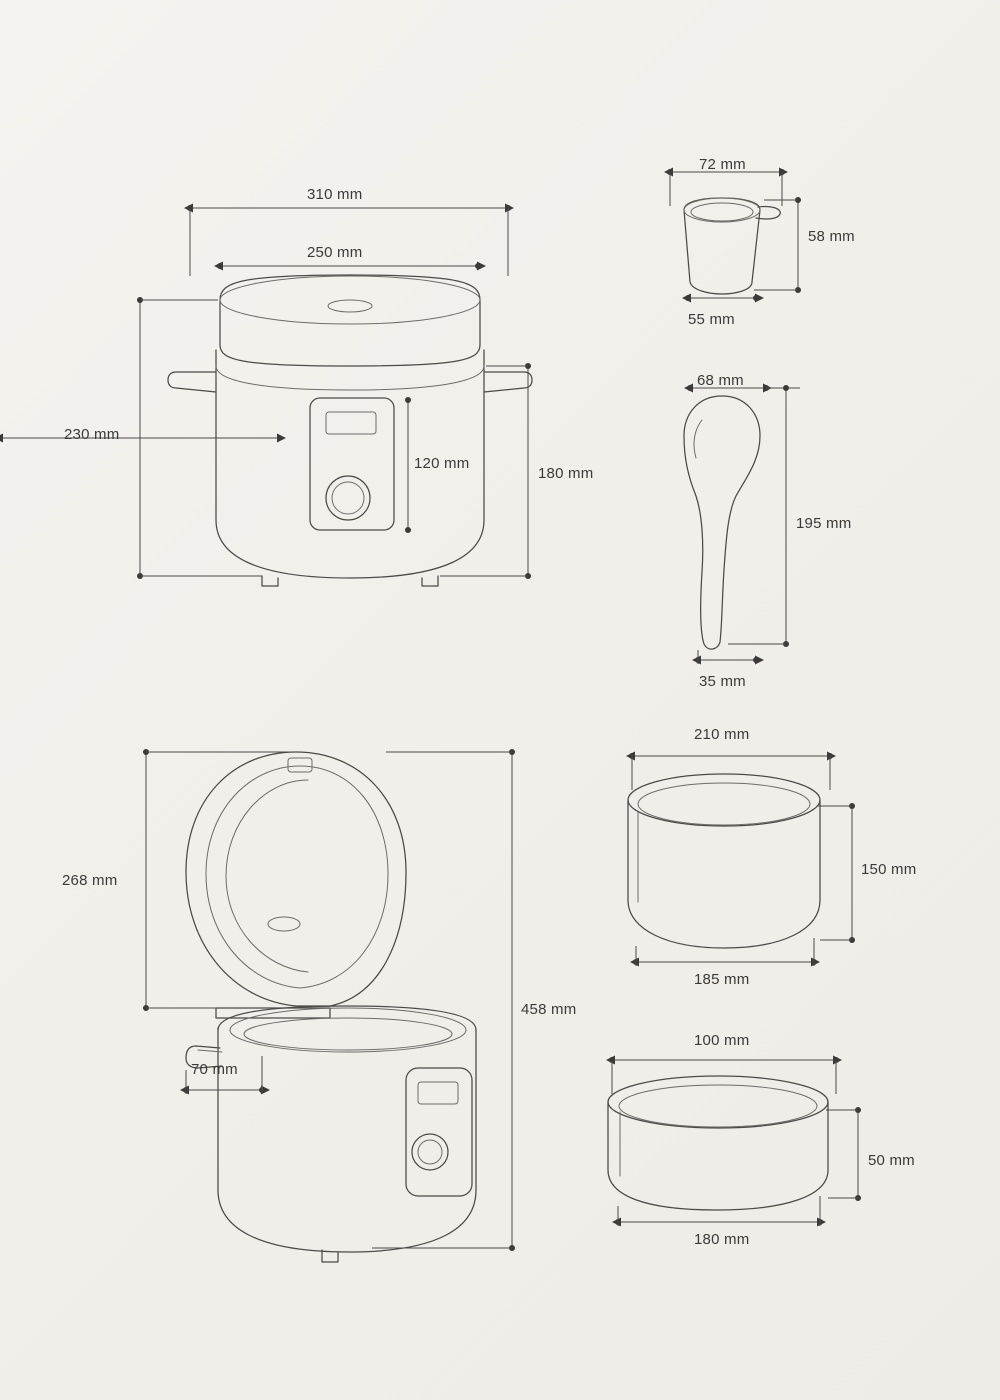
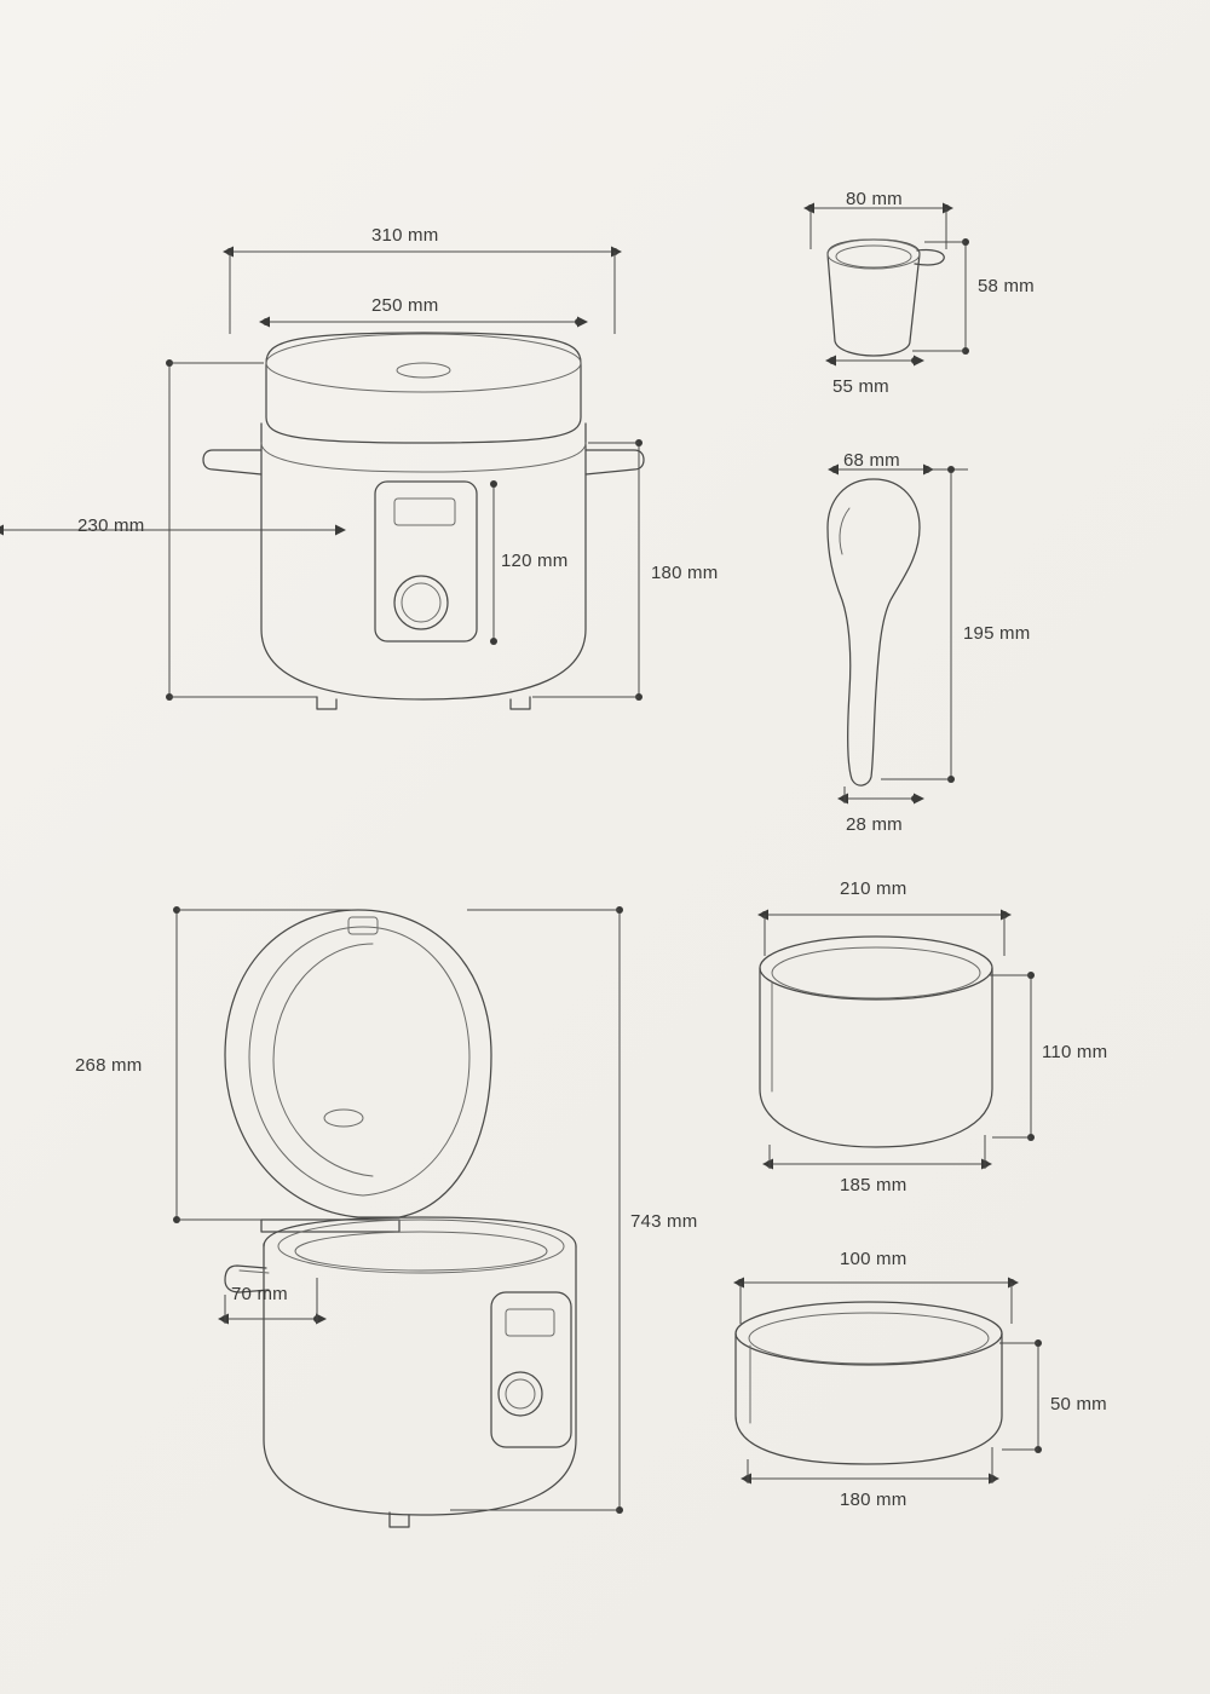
  310 mm
  250 mm
  230 mm
  180 mm
  120 mm
- 72 mm
+ 80 mm
  58 mm
  55 mm
  68 mm
  195 mm
- 35 mm
+ 28 mm
  268 mm
- 458 mm
+ 743 mm
  70 mm
  210 mm
- 150 mm
+ 110 mm
  185 mm
  100 mm
  50 mm
  180 mm
